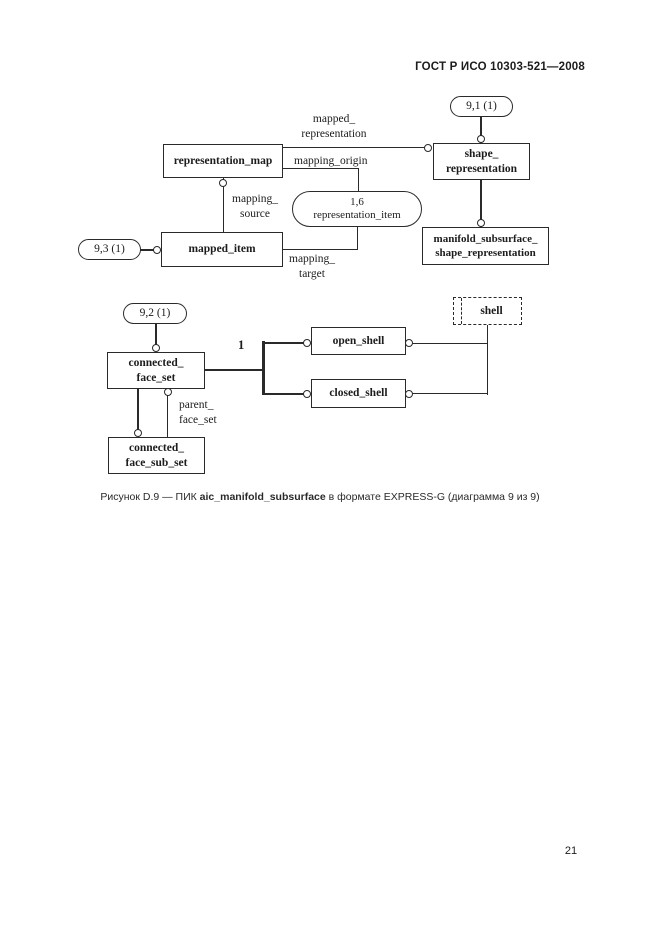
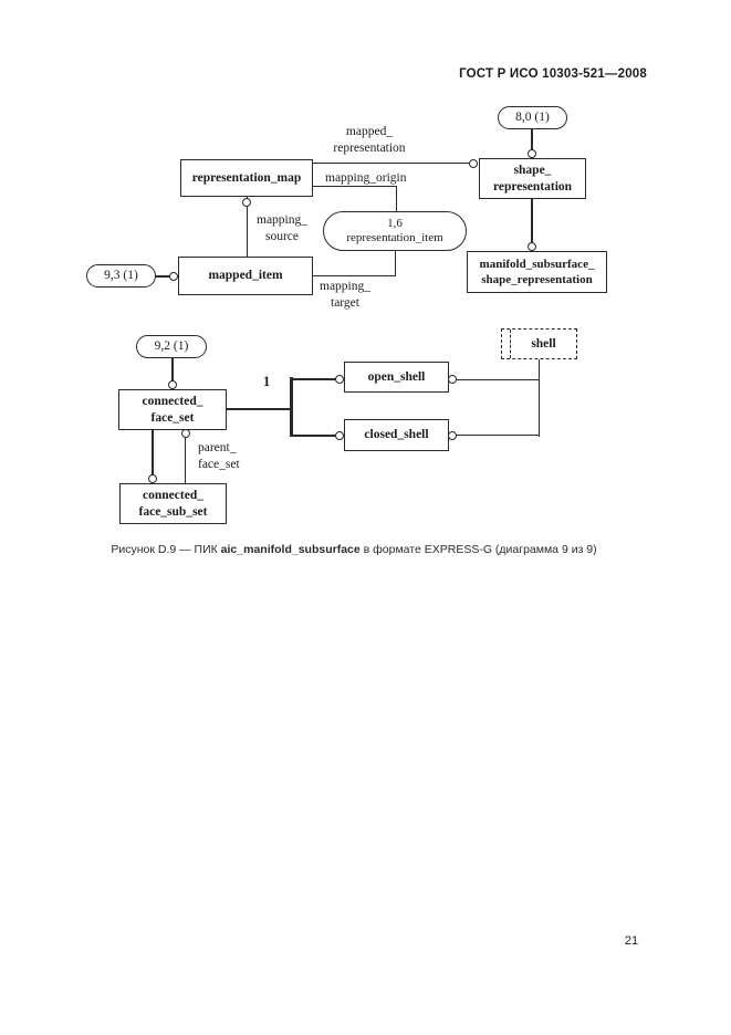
  ГОСТ Р ИСО 10303-521—2008
  representation_map
  shape_
  representation
  mapped_item
  manifold_subsurface_
  shape_representation
  connected_
  face_set
  open_shell
  closed_shell
  shell
  connected_
  face_sub_set
- 9,1 (1)
+ 8,0 (1)
  1,6
  representation_item
  9,3 (1)
  9,2 (1)
  mapped_
  representation
  mapping_origin
  mapping_
  source
  mapping_
  target
  1
  parent_
  face_set
  Рисунок D.9 — ПИК aic_manifold_subsurface в формате EXPRESS-G (диаграмма 9 из 9)
  21
